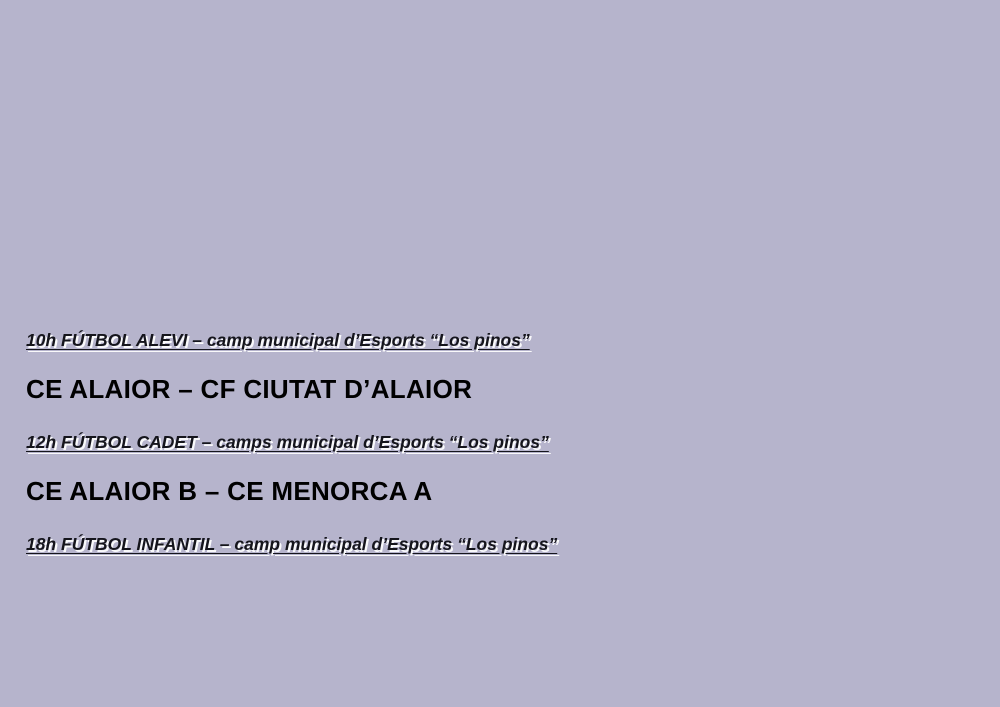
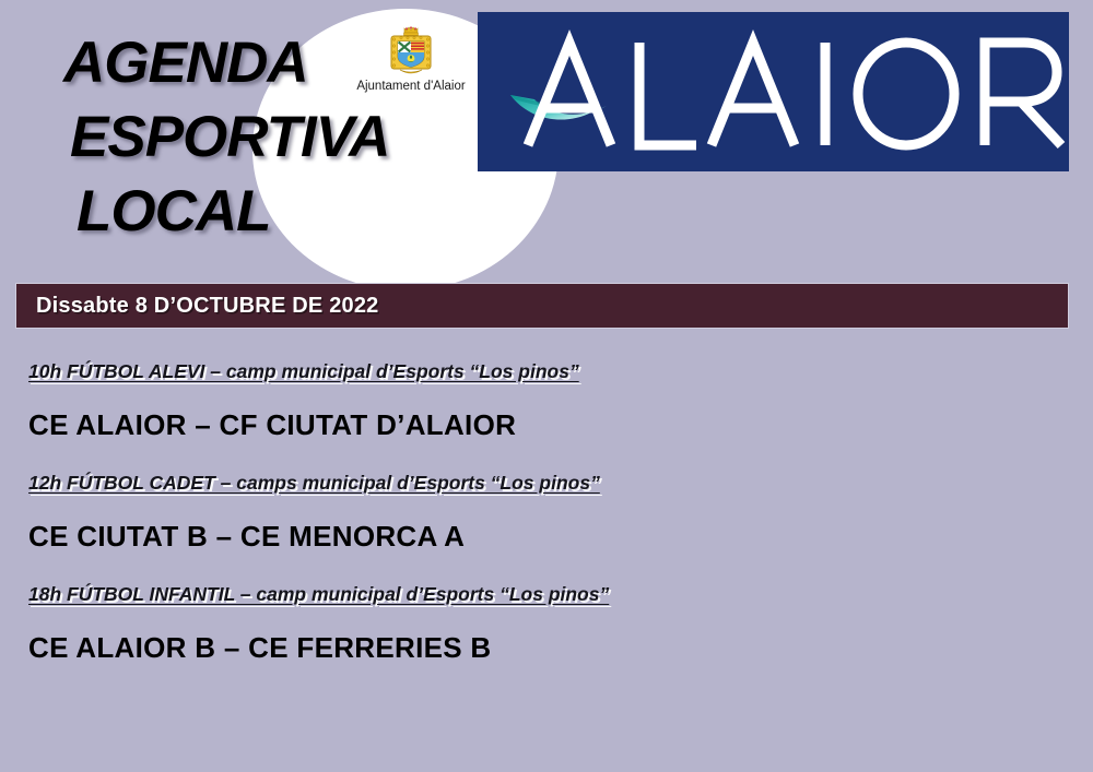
+ AGENDA
+ ESPORTIVA
+ LOCAL
+ Ajuntament d'Alaior
+ Dissabte 8 D’OCTUBRE DE 2022
  10h FÚTBOL ALEVI – camp municipal d’Esports “Los pinos”
  CE ALAIOR – CF CIUTAT D’ALAIOR
  12h FÚTBOL CADET – camps municipal d’Esports “Los pinos”
- CE ALAIOR B – CE MENORCA A
+ CE CIUTAT B – CE MENORCA A
  18h FÚTBOL INFANTIL – camp municipal d’Esports “Los pinos”
+ CE ALAIOR B – CE FERRERIES B
